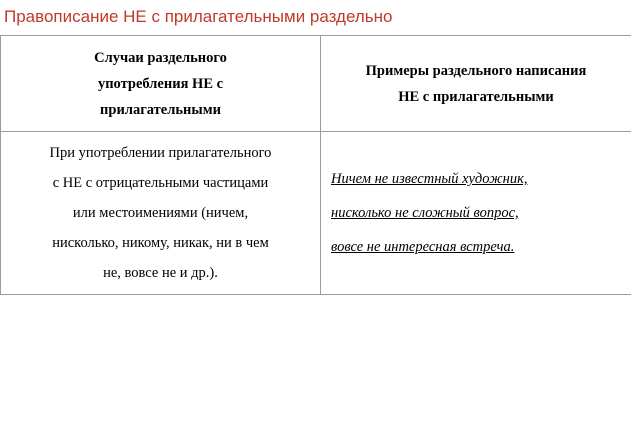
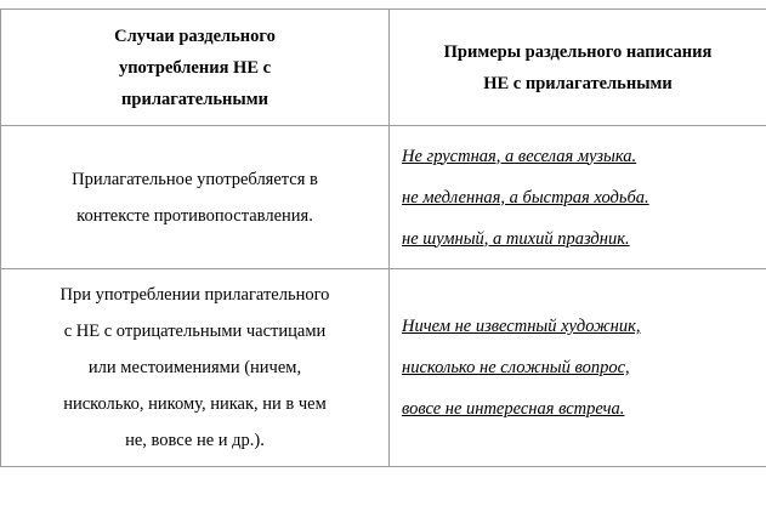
- Правописание НЕ с прилагательными раздельно
  Случаи раздельного употребления НЕ с прилагательными	Примеры раздельного написания НЕ с прилагательными
+ Прилагательное употребляется в контексте противопоставления.	Не грустная, а веселая музыка. не медленная, а быстрая ходьба. не шумный, а тихий праздник.
  При употреблении прилагательного с НЕ с отрицательными частицами или местоимениями (ничем, нисколько, никому, никак, ни в чем не, вовсе не и др.).	Ничем не известный художник, нисколько не сложный вопрос, вовсе не интересная встреча.
